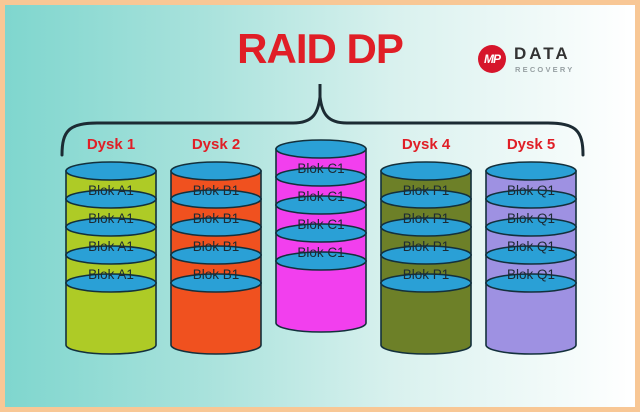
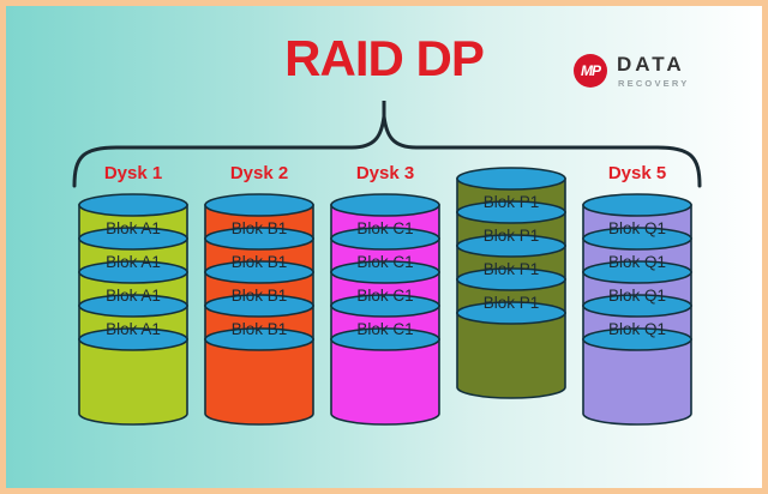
  RAID DP
  MP
  DATA
  RECOVERY
  Dysk 1
  Blok A1
  Blok A1
  Blok A1
  Blok A1
  Dysk 2
  Blok B1
  Blok B1
  Blok B1
  Blok B1
+ Dysk 3
  Blok C1
  Blok C1
  Blok C1
  Blok C1
- Dysk 4
  Blok P1
  Blok P1
  Blok P1
  Blok P1
  Dysk 5
  Blok Q1
  Blok Q1
  Blok Q1
  Blok Q1
